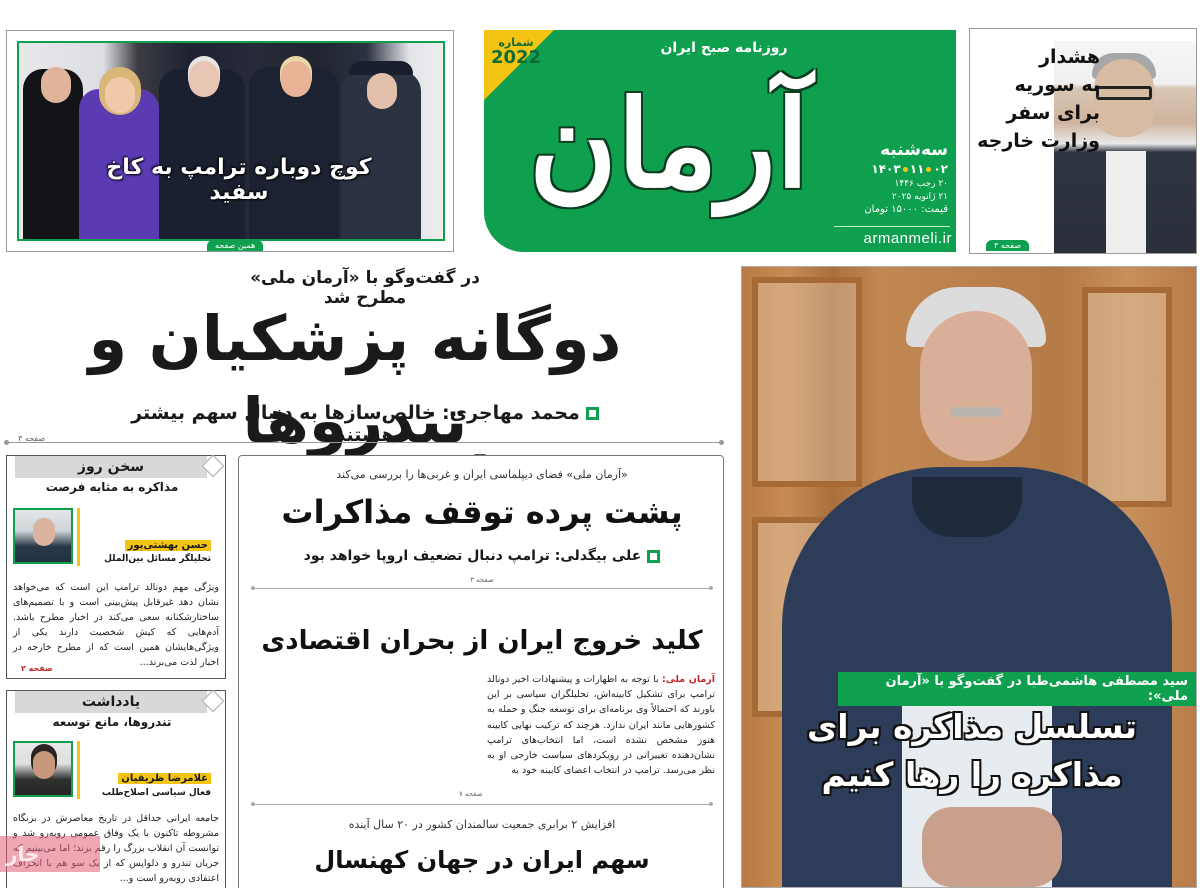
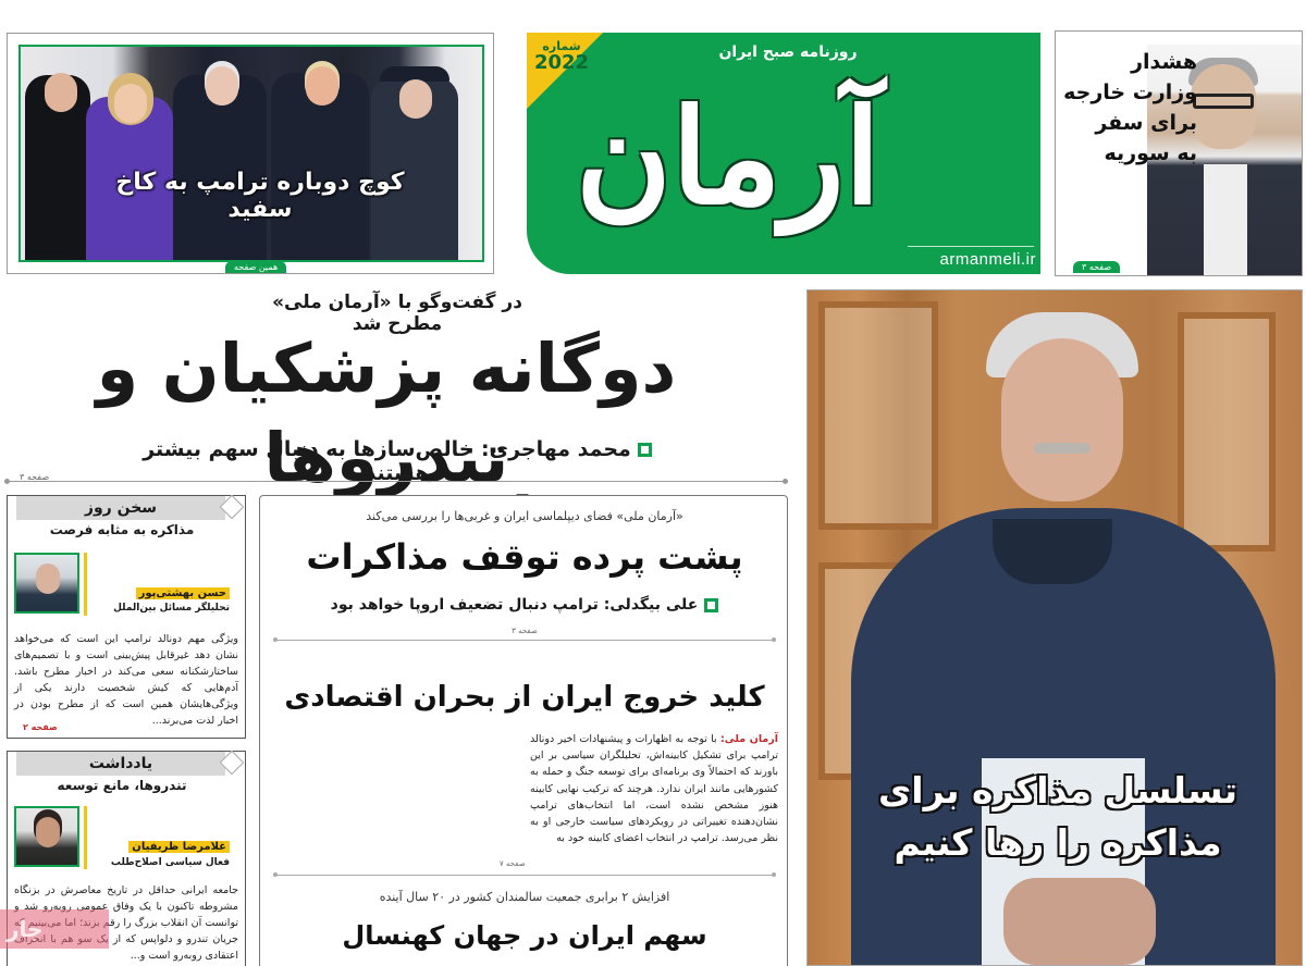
  کوچ دوباره ترامپ به کاخ سفید
  همین صفحه
  شماره
  2022
  روزنامه صبح ایران
- سهشنبه
- ۰۲۱۱۱۴۰۳
- ۲۰ رجب ۱۴۴۶
- ۲۱ ژانویه ۲۰۲۵
- قیمت: ۱۵۰۰۰ تومان
  armanmeli.ir
  هشدار
- به سوریه
+ وزارت خارجه
  برای سفر
- وزارت خارجه
+ به سوریه
  صفحه ۳
  در گفت‌وگو با «آرمان ملی» مطرح شد
  دوگانه پزشکیان و تندروها
  محمد مهاجری: خالص‌سازها به دنبال سهم بیشتر هستند
  صفحه ۳
  سخن روز
  مذاکره به مثابه فرصت
  حسن بهشتیپور
  تحلیلگر مسائل بین‌الملل
- ویژگی مهم دونالد ترامپ این است که می‌خواهد نشان دهد غیرقابل پیش‌بینی است و با تصمیم‌های ساختارشکنانه سعی می‌کند در اخبار مطرح باشد. آدم‌هایی که کیش شخصیت دارند یکی از ویژگی‌هایشان همین است که از مطرح خارجه در اخبار لذت می‌برند...
+ ویژگی مهم دونالد ترامپ این است که می‌خواهد نشان دهد غیرقابل پیش‌بینی است و با تصمیم‌های ساختارشکنانه سعی می‌کند در اخبار مطرح باشد. آدم‌هایی که کیش شخصیت دارند یکی از ویژگی‌هایشان همین است که از مطرح بودن در اخبار لذت می‌برند...
  صفحه ۲
  یادداشت
  تندروها، مانع توسعه
  غلامرضا ظریفیان
  فعال سیاسی اصلاح‌طلب
  جامعه ایرانی حداقل در تاریخ معاصرش در بزنگاه مشروطه تاکنون با یک وفاق عمومی روبه‌رو شد و توانست آن انقلاب بزرگ را رقم بزند؛ اما می‌بینیم که جریان تندرو و دلواپس که از یک سو هم با انحراف اعتقادی روبه‌رو است و...
  «آرمان ملی» فضای دیپلماسی ایران و غربی‌ها را بررسی می‌کند
  پشت پرده توقف مذاکرات
  علی بیگدلی: ترامپ دنبال تضعیف اروپا خواهد بود
  صفحه ۳
  کلید خروج ایران از بحران اقتصادی
  آرمان ملی: با توجه به اظهارات و پیشنهادات اخیر دونالد ترامپ برای تشکیل کابینه‌اش، تحلیلگران سیاسی بر این باورند که احتمالاً وی برنامه‌ای برای توسعه جنگ و حمله به کشورهایی مانند ایران ندارد. هرچند که ترکیب نهایی کابینه هنوز مشخص نشده است، اما انتخاب‌های ترامپ نشان‌دهنده تغییراتی در رویکردهای سیاست خارجی او به نظر می‌رسد. ترامپ در انتخاب اعضای کابینه خود به
  صفحه ۷
  افزایش ۲ برابری جمعیت سالمندان کشور در ۲۰ سال آینده
  سهم ایران در جهان کهنسال
- سید مصطفی هاشمی‌طبا در گفت‌وگو با «آرمان ملی»:
  تسلسل مذاکره برای مذاکره را رها کنیم
  جار
